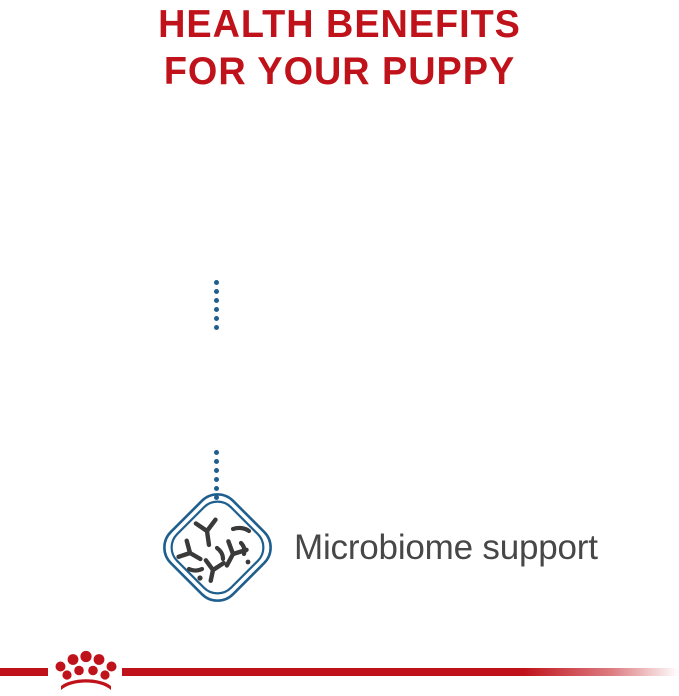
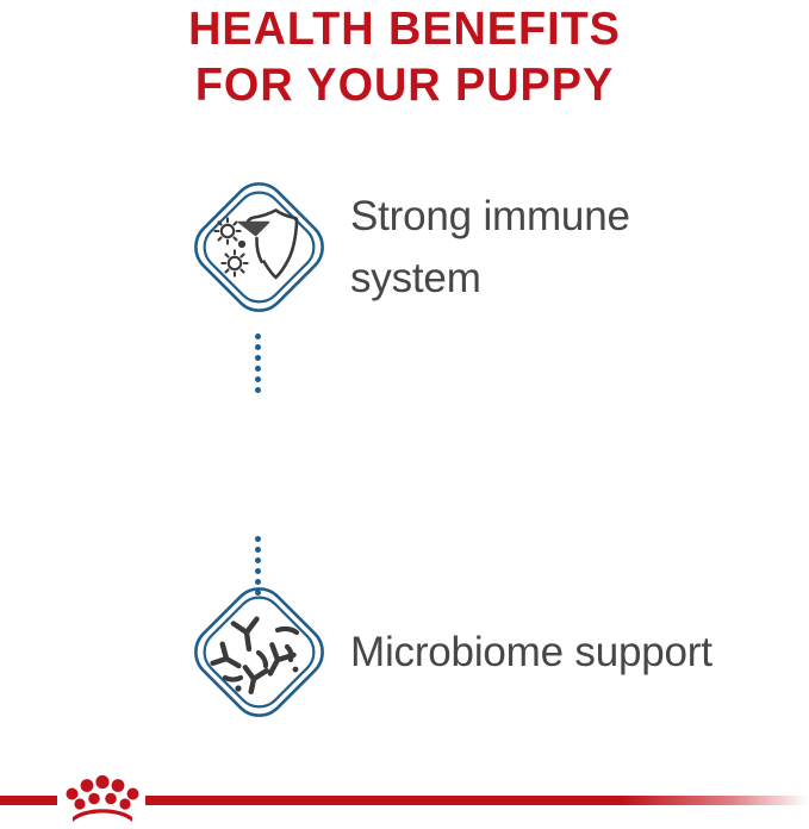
  HEALTH BENEFITS
  FOR YOUR PUPPY
+ Strong immune
+ system
  Microbiome support
